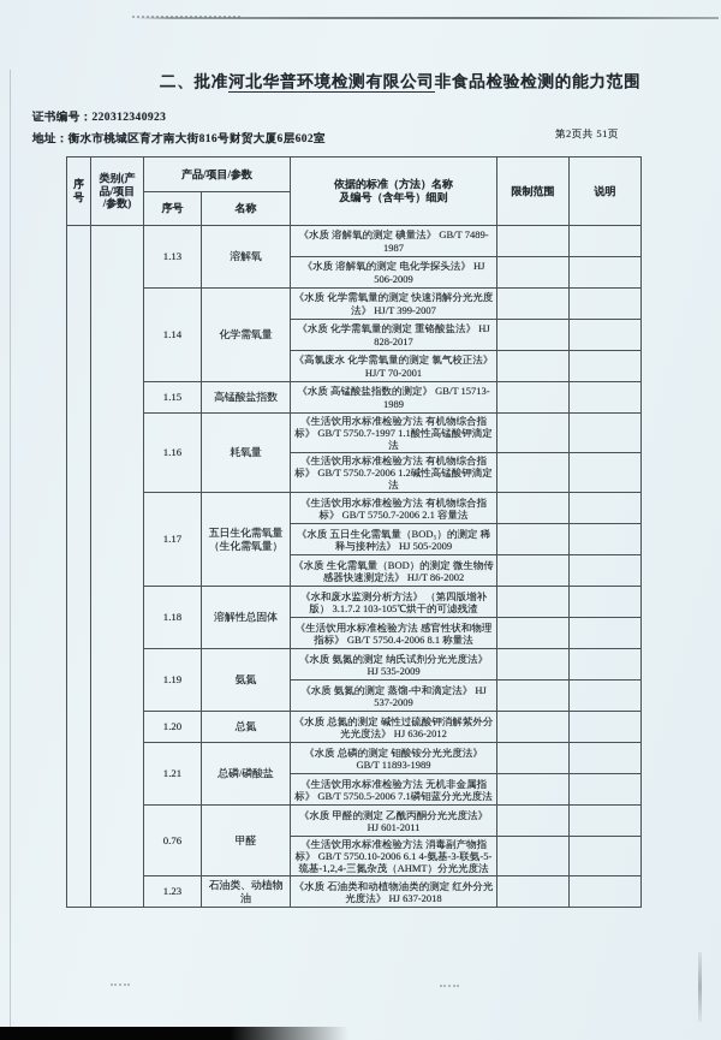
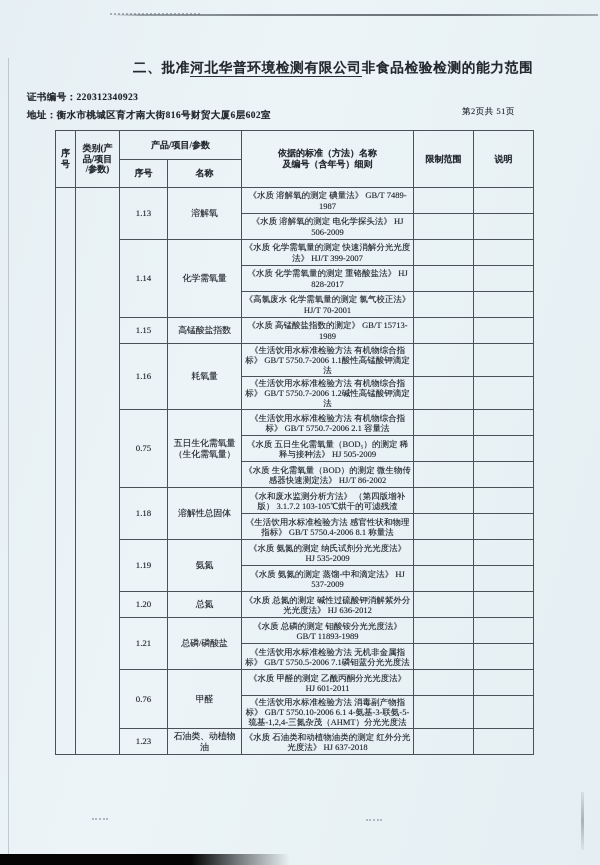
  二、批准河北华普环境检测有限公司非食品检验检测的能力范围
  证书编号：220312340923
  地址：衡水市桃城区育才南大街816号财贸大厦6层602室
  第2页共 51页
  序号	类别(产 品/项目 /参数)	产品/项目/参数	依据的标准（方法）名称 及编号（含年号）细则	限制范围	说明
  序号	名称
  		1.13	溶解氧	《水质 溶解氧的测定 碘量法》 GB/T 7489-1987
  《水质 溶解氧的测定 电化学探头法》 HJ 506-2009
  1.14	化学需氧量	《水质 化学需氧量的测定 快速消解分光光度法》 HJ/T 399-2007
  《水质 化学需氧量的测定 重铬酸盐法》 HJ 828-2017
  《高氯废水 化学需氧量的测定 氯气校正法》 HJ/T 70-2001
  1.15	高锰酸盐指数	《水质 高锰酸盐指数的测定》 GB/T 15713-1989
- 1.16	耗氧量	《生活饮用水标准检验方法 有机物综合指标》 GB/T 5750.7-1997 1.1酸性高锰酸钾滴定法
+ 1.16	耗氧量	《生活饮用水标准检验方法 有机物综合指标》 GB/T 5750.7-2006 1.1酸性高锰酸钾滴定法
  《生活饮用水标准检验方法 有机物综合指标》 GB/T 5750.7-2006 1.2碱性高锰酸钾滴定法
- 1.17	五日生化需氧量（生化需氧量）	《生活饮用水标准检验方法 有机物综合指标》 GB/T 5750.7-2006 2.1 容量法
+ 0.75	五日生化需氧量（生化需氧量）	《生活饮用水标准检验方法 有机物综合指标》 GB/T 5750.7-2006 2.1 容量法
  《水质 五日生化需氧量（BOD₅）的测定 稀释与接种法》 HJ 505-2009
  《水质 生化需氧量（BOD）的测定 微生物传感器快速测定法》 HJ/T 86-2002
  1.18	溶解性总固体	《水和废水监测分析方法》 （第四版增补版） 3.1.7.2 103-105℃烘干的可滤残渣
  《生活饮用水标准检验方法 感官性状和物理指标》 GB/T 5750.4-2006 8.1 称量法
  1.19	氨氮	《水质 氨氮的测定 纳氏试剂分光光度法》 HJ 535-2009
  《水质 氨氮的测定 蒸馏-中和滴定法》 HJ 537-2009
  1.20	总氮	《水质 总氮的测定 碱性过硫酸钾消解紫外分光光度法》 HJ 636-2012
  1.21	总磷/磷酸盐	《水质 总磷的测定 钼酸铵分光光度法》 GB/T 11893-1989
  《生活饮用水标准检验方法 无机非金属指标》 GB/T 5750.5-2006 7.1磷钼蓝分光光度法
  0.76	甲醛	《水质 甲醛的测定 乙酰丙酮分光光度法》 HJ 601-2011
  《生活饮用水标准检验方法 消毒副产物指标》 GB/T 5750.10-2006 6.1 4-氨基-3-联氨-5-巯基-1,2,4-三氮杂茂（AHMT）分光光度法
  1.23	石油类、动植物油	《水质 石油类和动植物油类的测定 红外分光光度法》 HJ 637-2018
